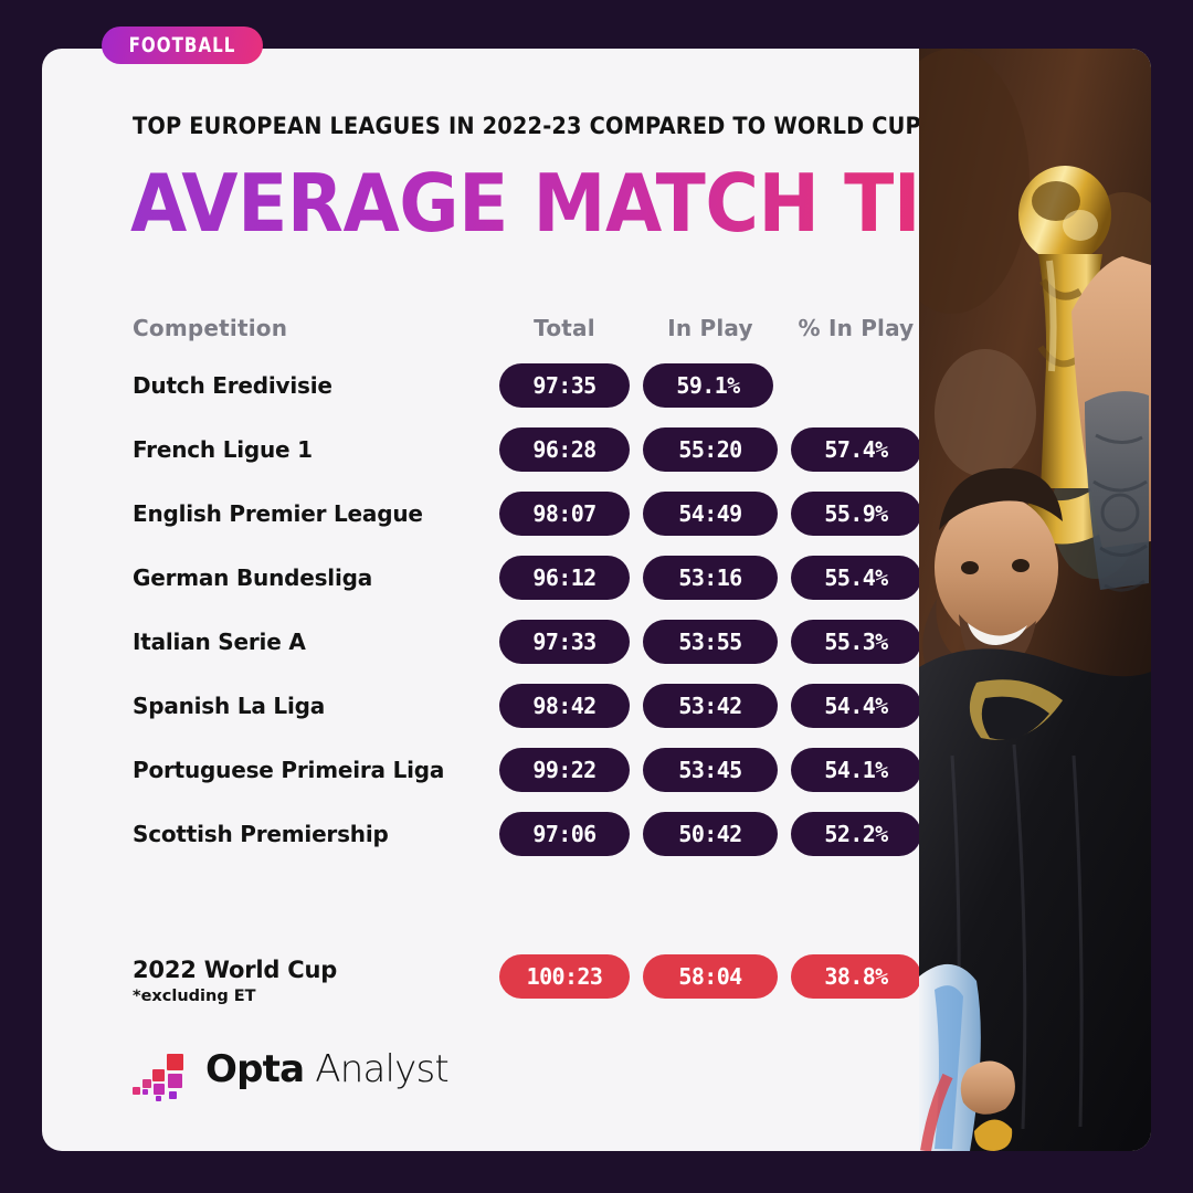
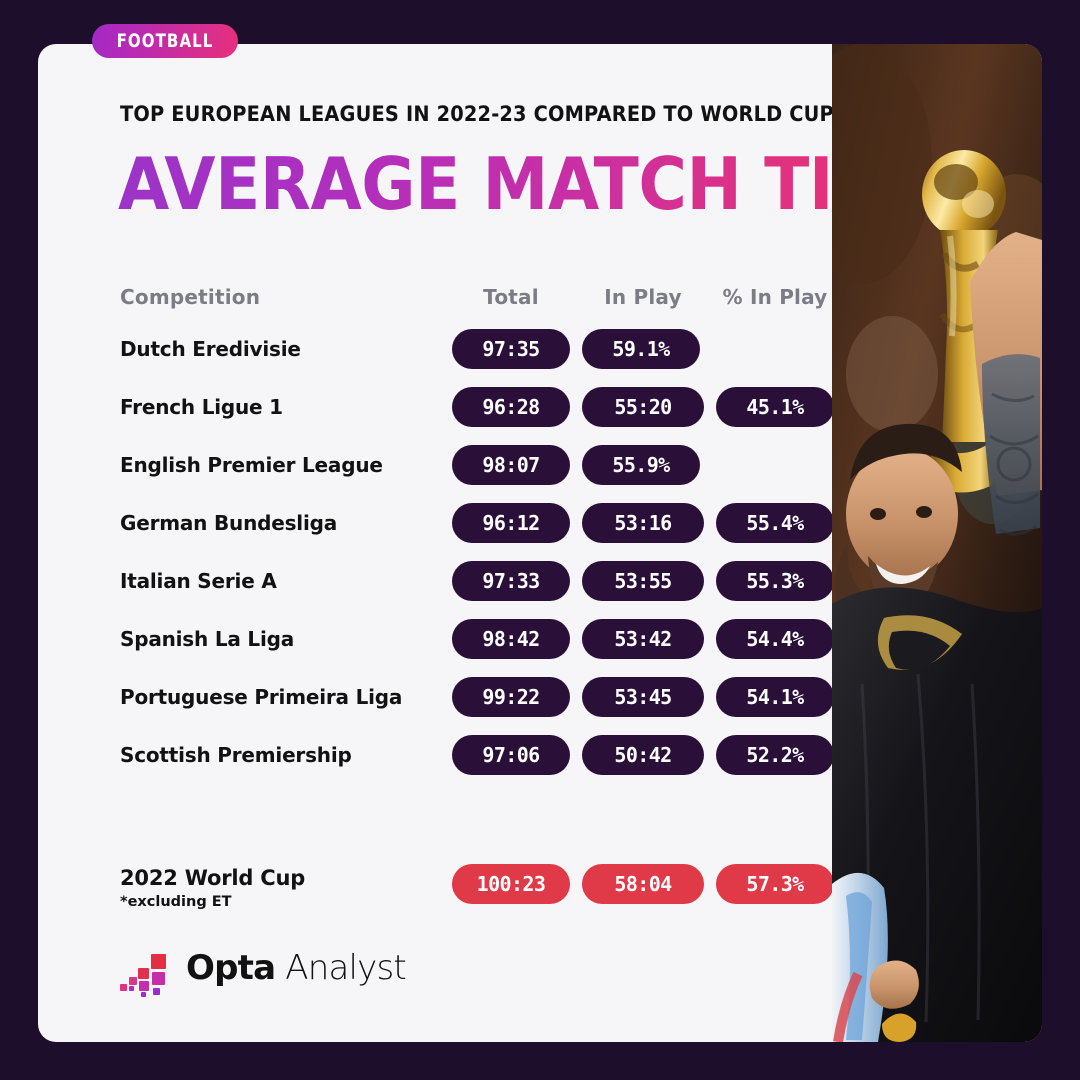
  TOP EUROPEAN LEAGUES IN 2022-23 COMPARED TO WORLD CUP
  AVERAGE MATCH TI
  Competition
  Total
  In Play
  % In Play
  Dutch Eredivisie
  97:35
  59.1%
  French Ligue 1
  96:28
  55:20
- 57.4%
+ 45.1%
  English Premier League
  98:07
- 54:49
  55.9%
  German Bundesliga
  96:12
  53:16
  55.4%
  Italian Serie A
  97:33
  53:55
  55.3%
  Spanish La Liga
  98:42
  53:42
  54.4%
  Portuguese Primeira Liga
  99:22
  53:45
  54.1%
  Scottish Premiership
  97:06
  50:42
  52.2%
  2022 World Cup
  *excluding ET
  100:23
  58:04
- 38.8%
+ 57.3%
  Opta Analyst
  FOOTBALL
